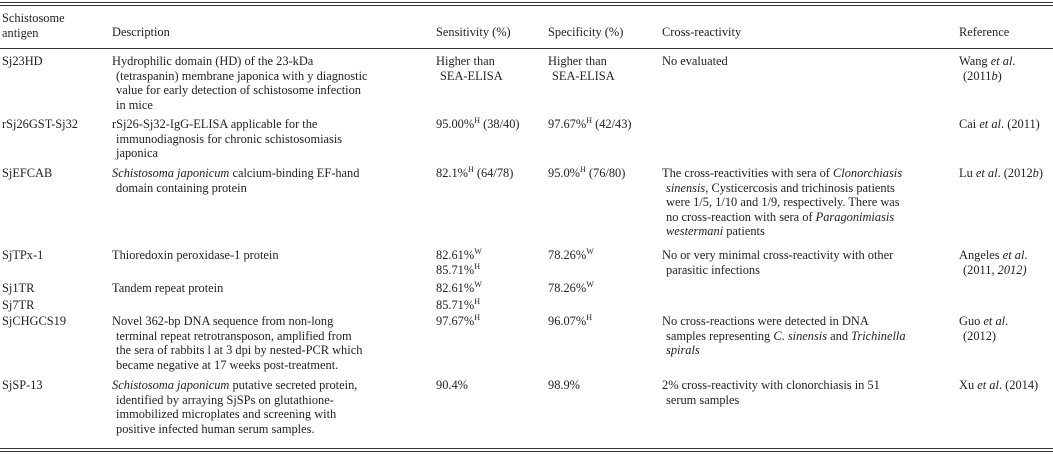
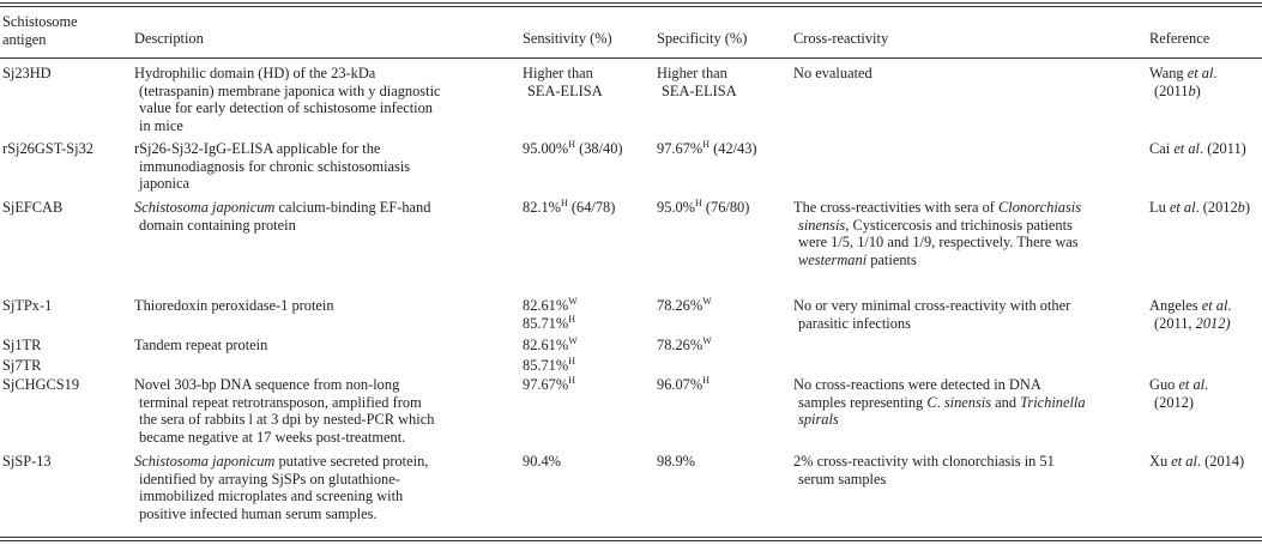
  Schistosome
  antigen
  Description
  Sensitivity (%)
  Specificity (%)
  Cross-reactivity
  Reference
  Sj23HD
  Hydrophilic domain (HD) of the 23-kDa
  (tetraspanin) membrane japonica with y diagnostic
  value for early detection of schistosome infection
  in mice
  Higher than
  SEA-ELISA
  Higher than
  SEA-ELISA
  No evaluated
  Wang et al.
  (2011b)
  rSj26GST-Sj32
  rSj26-Sj32-IgG-ELISA applicable for the
  immunodiagnosis for chronic schistosomiasis
  japonica
  95.00%H (38/40)
  97.67%H (42/43)
  Cai et al. (2011)
  SjEFCAB
  Schistosoma japonicum calcium-binding EF-hand
  domain containing protein
  82.1%H (64/78)
  95.0%H (76/80)
  The cross-reactivities with sera of Clonorchiasis
  sinensis, Cysticercosis and trichinosis patients
  were 1/5, 1/10 and 1/9, respectively. There was
- no cross-reaction with sera of Paragonimiasis
  westermani patients
  Lu et al. (2012b)
  SjTPx-1
  Thioredoxin peroxidase-1 protein
  82.61%W
  85.71%H
  78.26%W
  No or very minimal cross-reactivity with other
  parasitic infections
  Angeles et al.
  (2011, 2012)
  Sj1TR
  Tandem repeat protein
  82.61%W
  78.26%W
  Sj7TR
  85.71%H
  SjCHGCS19
- Novel 362-bp DNA sequence from non-long
+ Novel 303-bp DNA sequence from non-long
  terminal repeat retrotransposon, amplified from
  the sera of rabbits l at 3 dpi by nested-PCR which
  became negative at 17 weeks post-treatment.
  97.67%H
  96.07%H
  No cross-reactions were detected in DNA
  samples representing C. sinensis and Trichinella
  spirals
  Guo et al.
  (2012)
  SjSP-13
  Schistosoma japonicum putative secreted protein,
  identified by arraying SjSPs on glutathione-
  immobilized microplates and screening with
  positive infected human serum samples.
  90.4%
  98.9%
  2% cross-reactivity with clonorchiasis in 51
  serum samples
  Xu et al. (2014)
